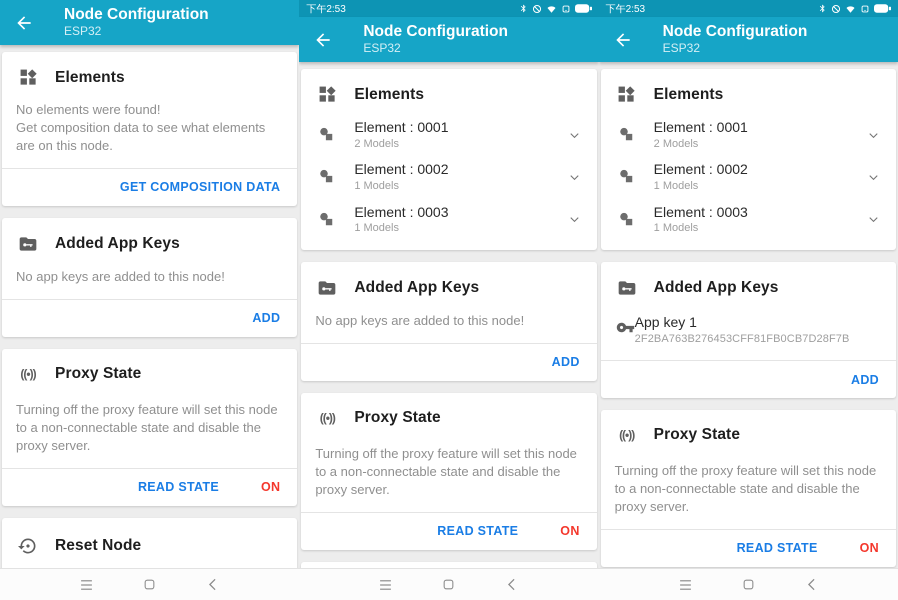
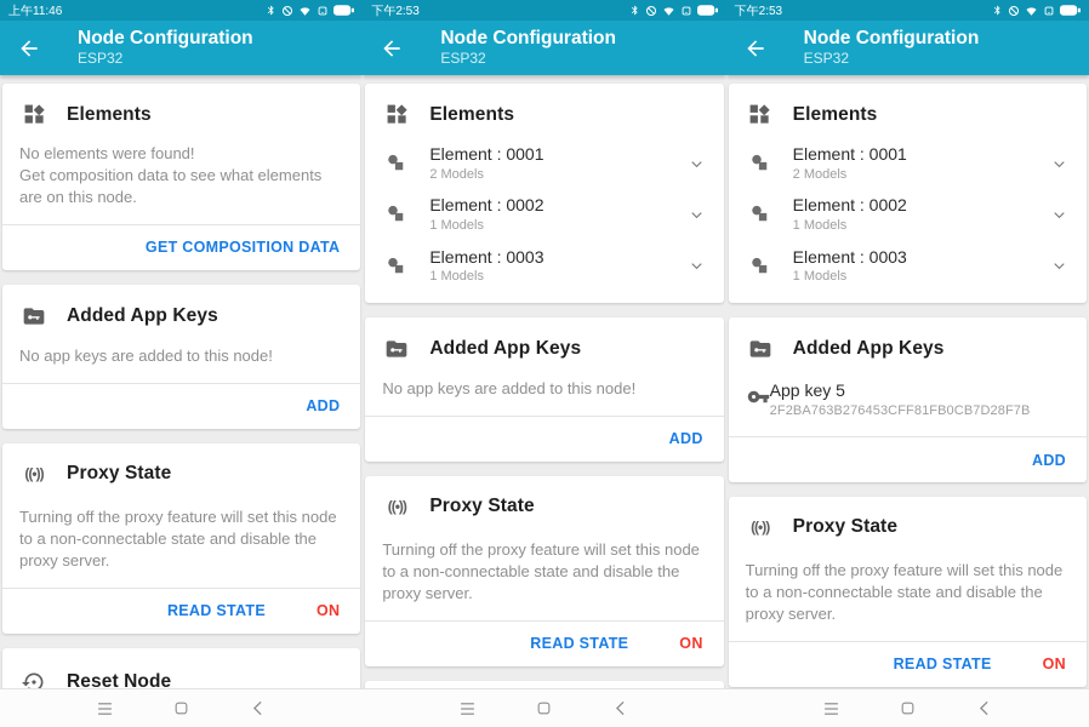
+ 上午11:46
  Node Configuration
  ESP32
  Elements
  No elements were found!
  Get composition data to see what elements are on this node.
  GET COMPOSITION DATA
  Added App Keys
  No app keys are added to this node!
  ADD
  ((•))
  Proxy State
  Turning off the proxy feature will set this node to a non-connectable state and disable the proxy server.
  READ STATE
  ON
  Reset Node
  下午2:53
  Node Configuration
  ESP32
  Elements
  Element : 0001
  2 Models
  Element : 0002
  1 Models
  Element : 0003
  1 Models
  Added App Keys
  No app keys are added to this node!
  ADD
  ((•))
  Proxy State
  Turning off the proxy feature will set this node to a non-connectable state and disable the proxy server.
  READ STATE
  ON
  下午2:53
  Node Configuration
  ESP32
  Elements
  Element : 0001
  2 Models
  Element : 0002
  1 Models
  Element : 0003
  1 Models
  Added App Keys
- App key 1
+ App key 5
  2F2BA763B276453CFF81FB0CB7D28F7B
  ADD
  ((•))
  Proxy State
  Turning off the proxy feature will set this node to a non-connectable state and disable the proxy server.
  READ STATE
  ON
